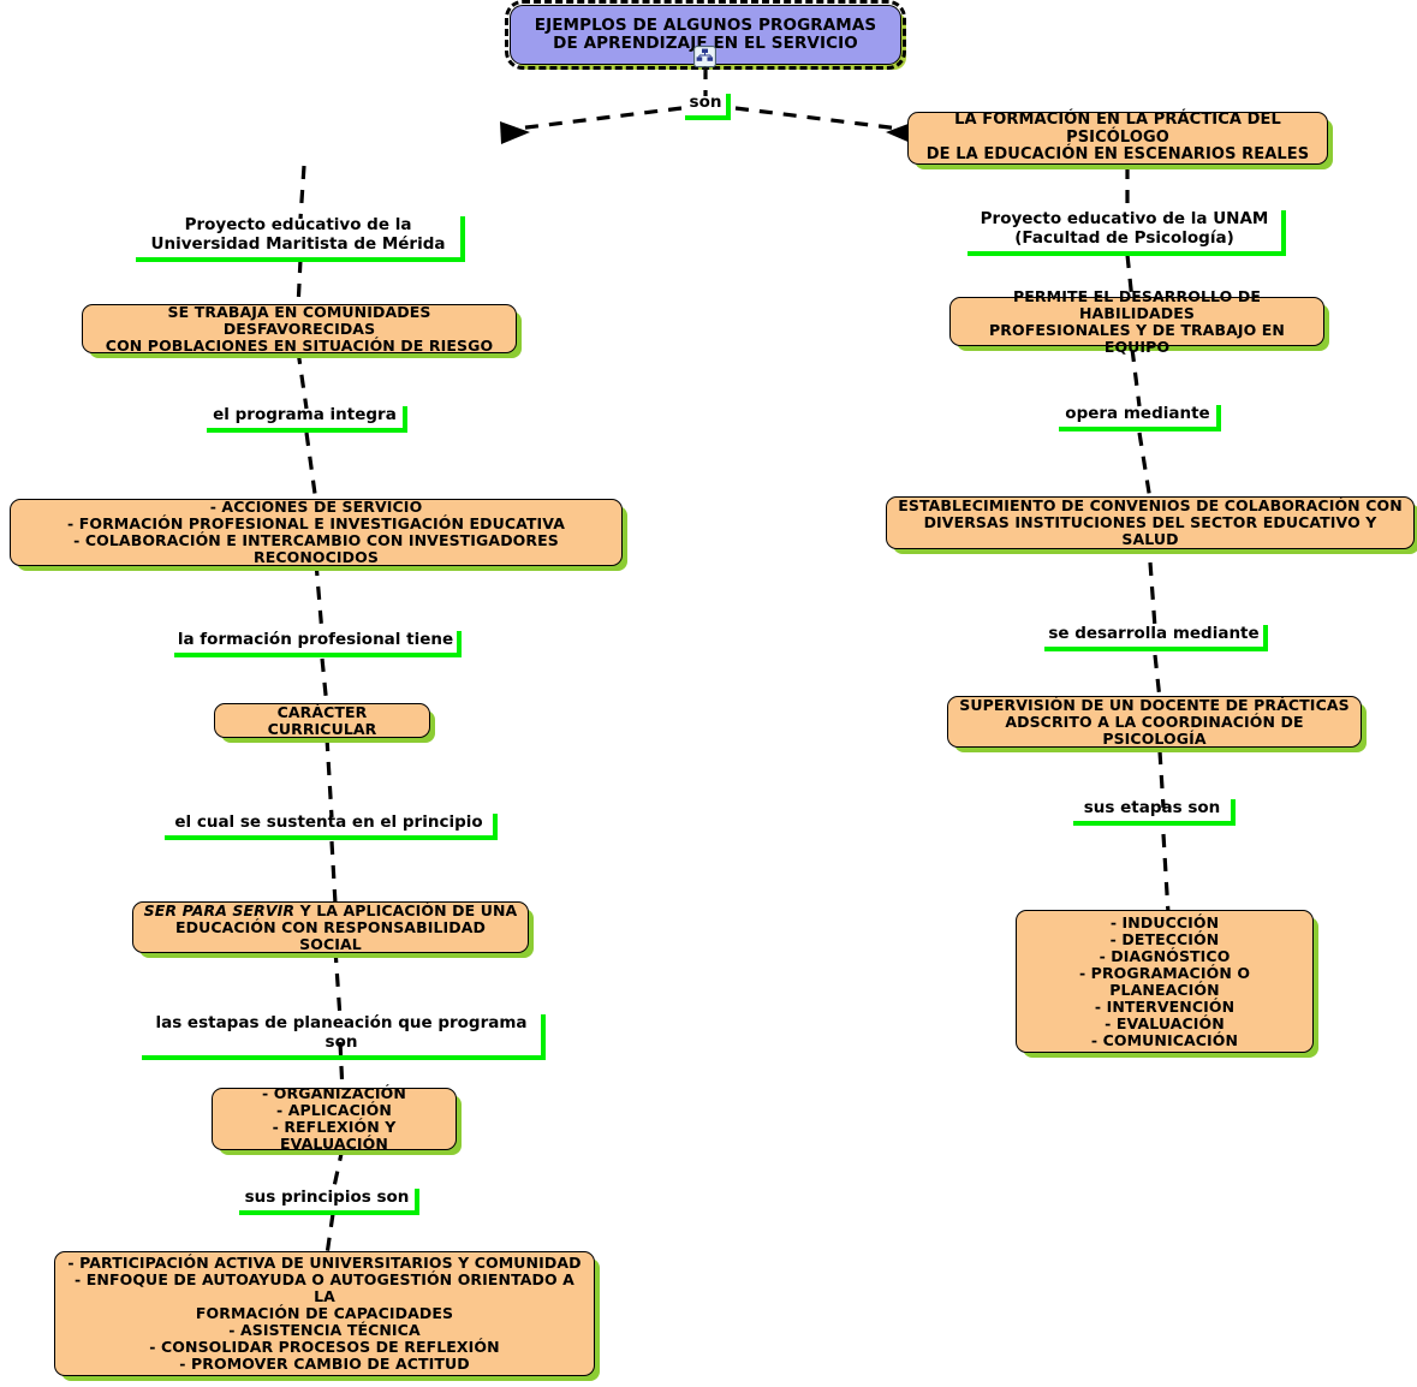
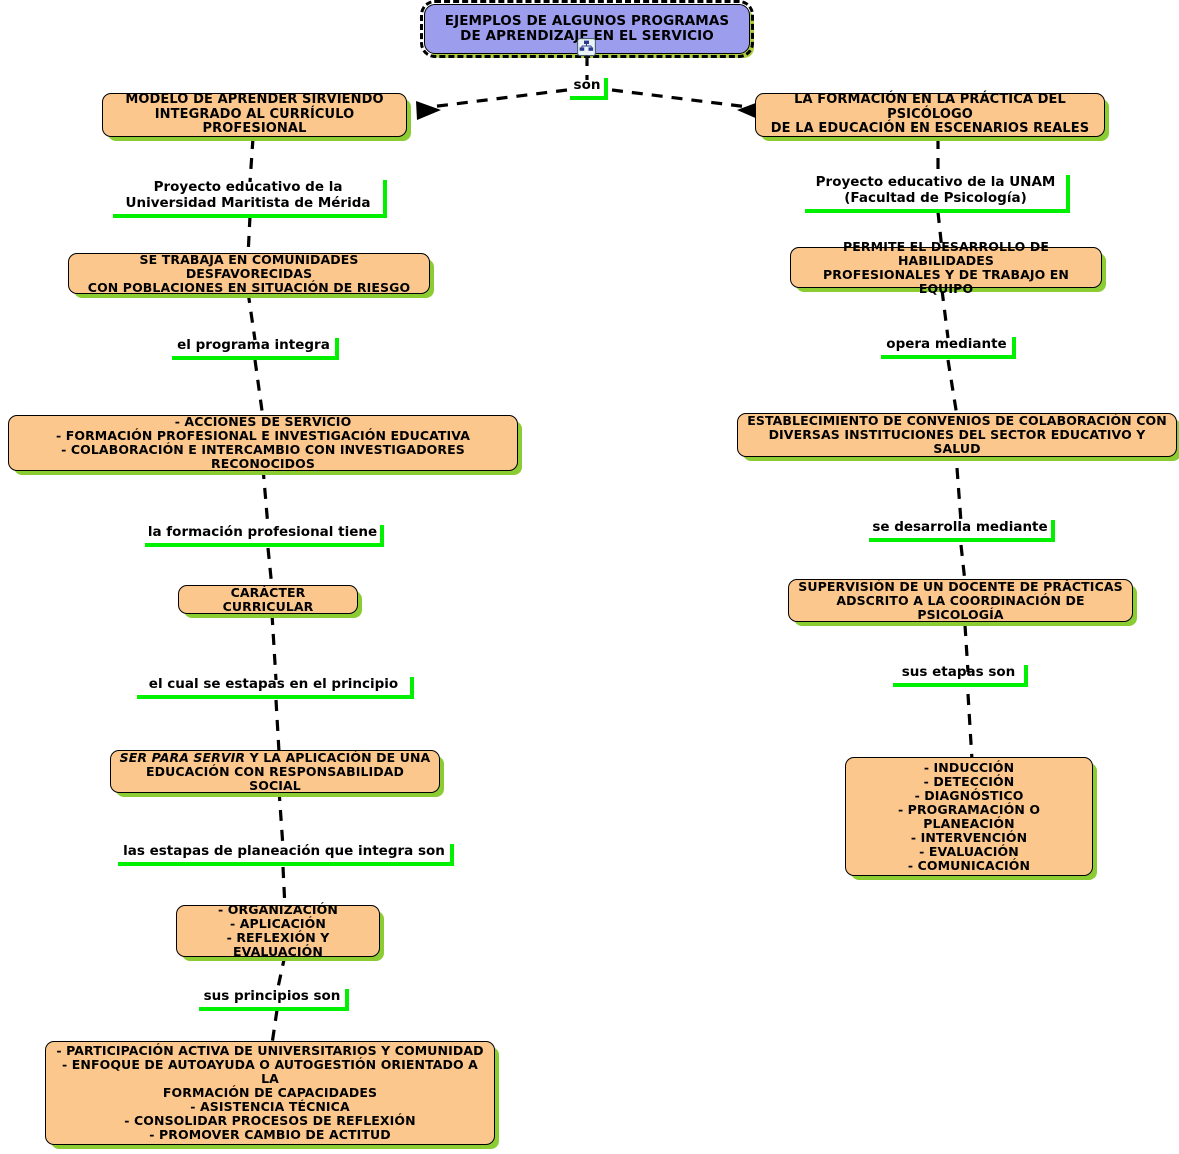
  EJEMPLOS DE ALGUNOS PROGRAMAS
  DE APRENDIZAJE EN EL SERVICIO
  son
+ MODELO DE APRENDER SIRVIENDO
+ INTEGRADO AL CURRÍCULO PROFESIONAL
  Proyecto educativo de la
  Universidad Maritista de Mérida
  SE TRABAJA EN COMUNIDADES DESFAVORECIDAS
  CON POBLACIONES EN SITUACIÓN DE RIESGO
  el programa integra
  - ACCIONES DE SERVICIO
  - FORMACIÓN PROFESIONAL E INVESTIGACIÓN EDUCATIVA
  - COLABORACIÓN E INTERCAMBIO CON INVESTIGADORES RECONOCIDOS
  la formación profesional tiene
  CARÁCTER CURRICULAR
- el cual se sustenta en el principio
+ el cual se estapas en el principio
  SER PARA SERVIR Y LA APLICACIÓN DE UNA
  EDUCACIÓN CON RESPONSABILIDAD SOCIAL
- las estapas de planeación que programa son
+ las estapas de planeación que integra son
  - ORGANIZACIÓN
  - APLICACIÓN
  - REFLEXIÓN Y EVALUACIÓN
  sus principios son
  - PARTICIPACIÓN ACTIVA DE UNIVERSITARIOS Y COMUNIDAD
  - ENFOQUE DE AUTOAYUDA O AUTOGESTIÓN ORIENTADO A LA
  FORMACIÓN DE CAPACIDADES
  - ASISTENCIA TÉCNICA
  - CONSOLIDAR PROCESOS DE REFLEXIÓN
  - PROMOVER CAMBIO DE ACTITUD
  LA FORMACIÓN EN LA PRÁCTICA DEL PSICÓLOGO
  DE LA EDUCACIÓN EN ESCENARIOS REALES
  Proyecto educativo de la UNAM
  (Facultad de Psicología)
  PERMITE EL DESARROLLO DE HABILIDADES
  PROFESIONALES Y DE TRABAJO EN EQUIPO
  opera mediante
  ESTABLECIMIENTO DE CONVENIOS DE COLABORACIÓN CON
  DIVERSAS INSTITUCIONES DEL SECTOR EDUCATIVO Y SALUD
  se desarrolla mediante
  SUPERVISIÓN DE UN DOCENTE DE PRÁCTICAS
  ADSCRITO A LA COORDINACIÓN DE PSICOLOGÍA
  sus etapas son
  - INDUCCIÓN
  - DETECCIÓN
  - DIAGNÓSTICO
  - PROGRAMACIÓN O PLANEACIÓN
  - INTERVENCIÓN
  - EVALUACIÓN
  - COMUNICACIÓN
